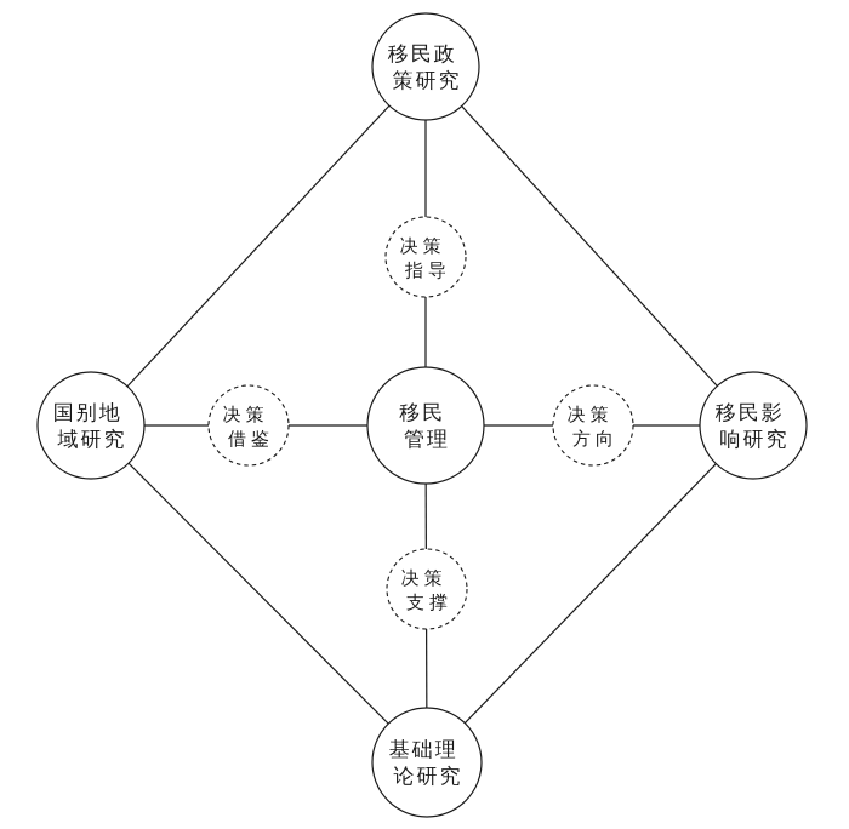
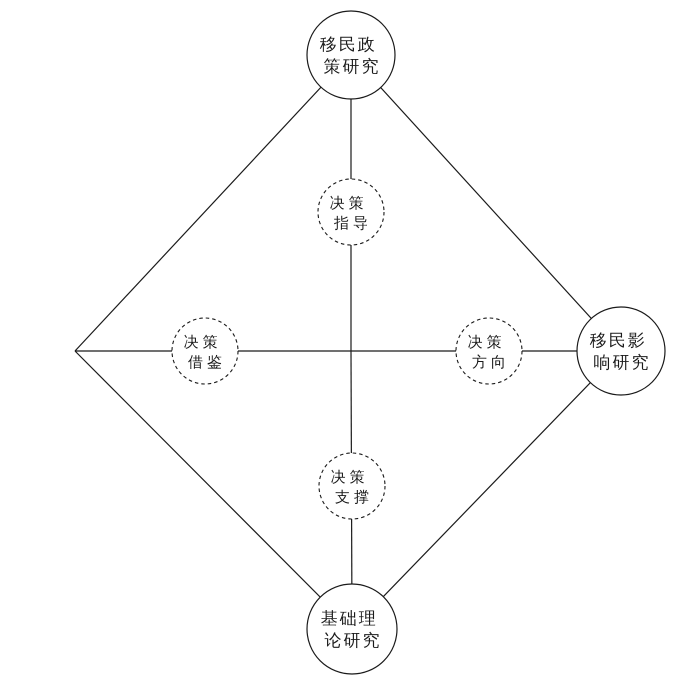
  决策 指导
  决策 借鉴
  决策 方向
  决策 支撑
  移民政 策研究
- 国别地 域研究
- 移民 管理
  移民影 响研究
  基础理 论研究
